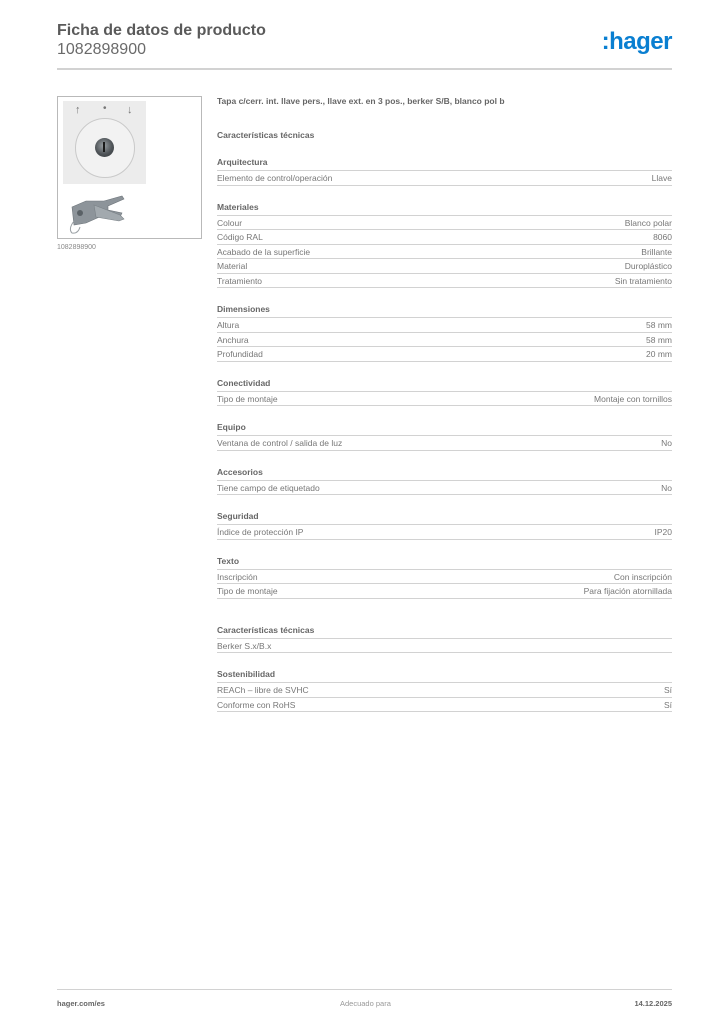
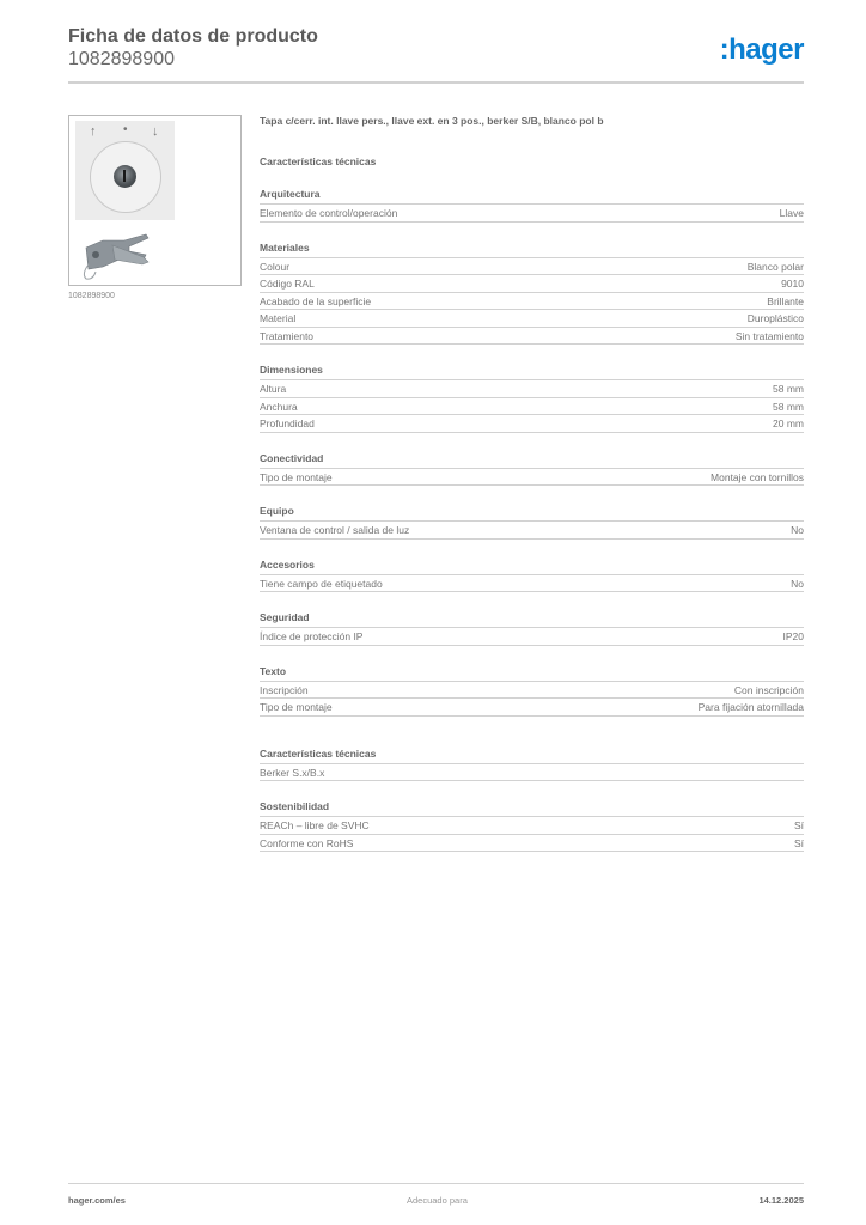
  Ficha de datos de producto
  1082898900
  :hager
  ↑
  •
  ↓
  Tapa c/cerr. int. llave pers., llave ext. en 3 pos., berker S/B, blanco pol b
  Características técnicas
  Arquitectura
  Elemento de control/operación
  Llave
  Materiales
  Colour
  Blanco polar
  Código RAL
- 8060
+ 9010
  Acabado de la superficie
  Brillante
  Material
  Duroplástico
  Tratamiento
  Sin tratamiento
  Dimensiones
  Altura
  58 mm
  Anchura
  58 mm
  Profundidad
  20 mm
  Conectividad
  Tipo de montaje
  Montaje con tornillos
  Equipo
  Ventana de control / salida de luz
  No
  Accesorios
  Tiene campo de etiquetado
  No
  Seguridad
  Índice de protección IP
  IP20
  Texto
  Inscripción
  Con inscripción
  Tipo de montaje
  Para fijación atornillada
  Características técnicas
  Berker S.x/B.x
  Sostenibilidad
  REACh – libre de SVHC
  Sí
  Conforme con RoHS
  Sí
  hager.com/es
  Adecuado para
  14.12.2025
